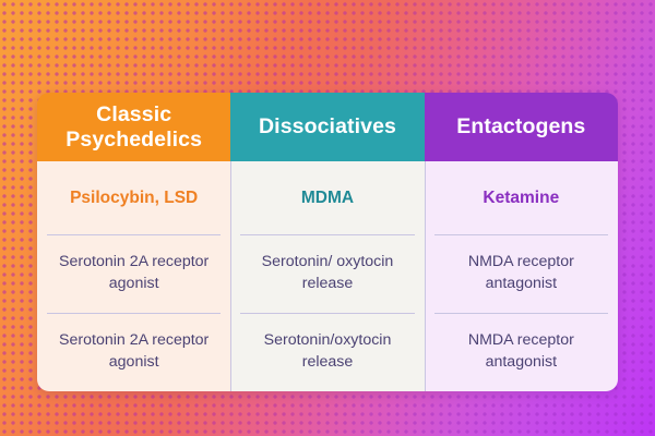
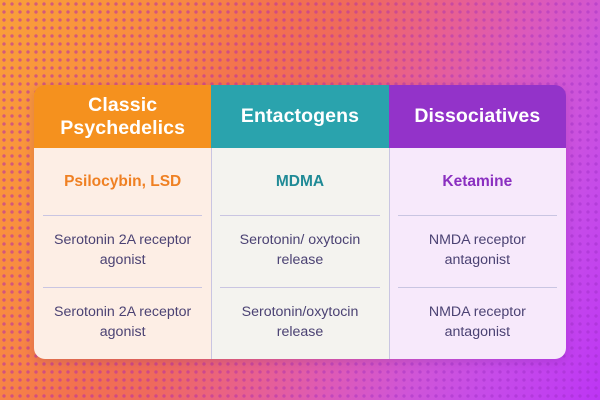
  Classic Psychedelics
  Psilocybin, LSD
  Serotonin 2A receptor agonist
  Serotonin 2A receptor agonist
- Dissociatives
+ Entactogens
  MDMA
  Serotonin/ oxytocin release
  Serotonin/oxytocin release
- Entactogens
+ Dissociatives
  Ketamine
  NMDA receptor antagonist
  NMDA receptor antagonist
